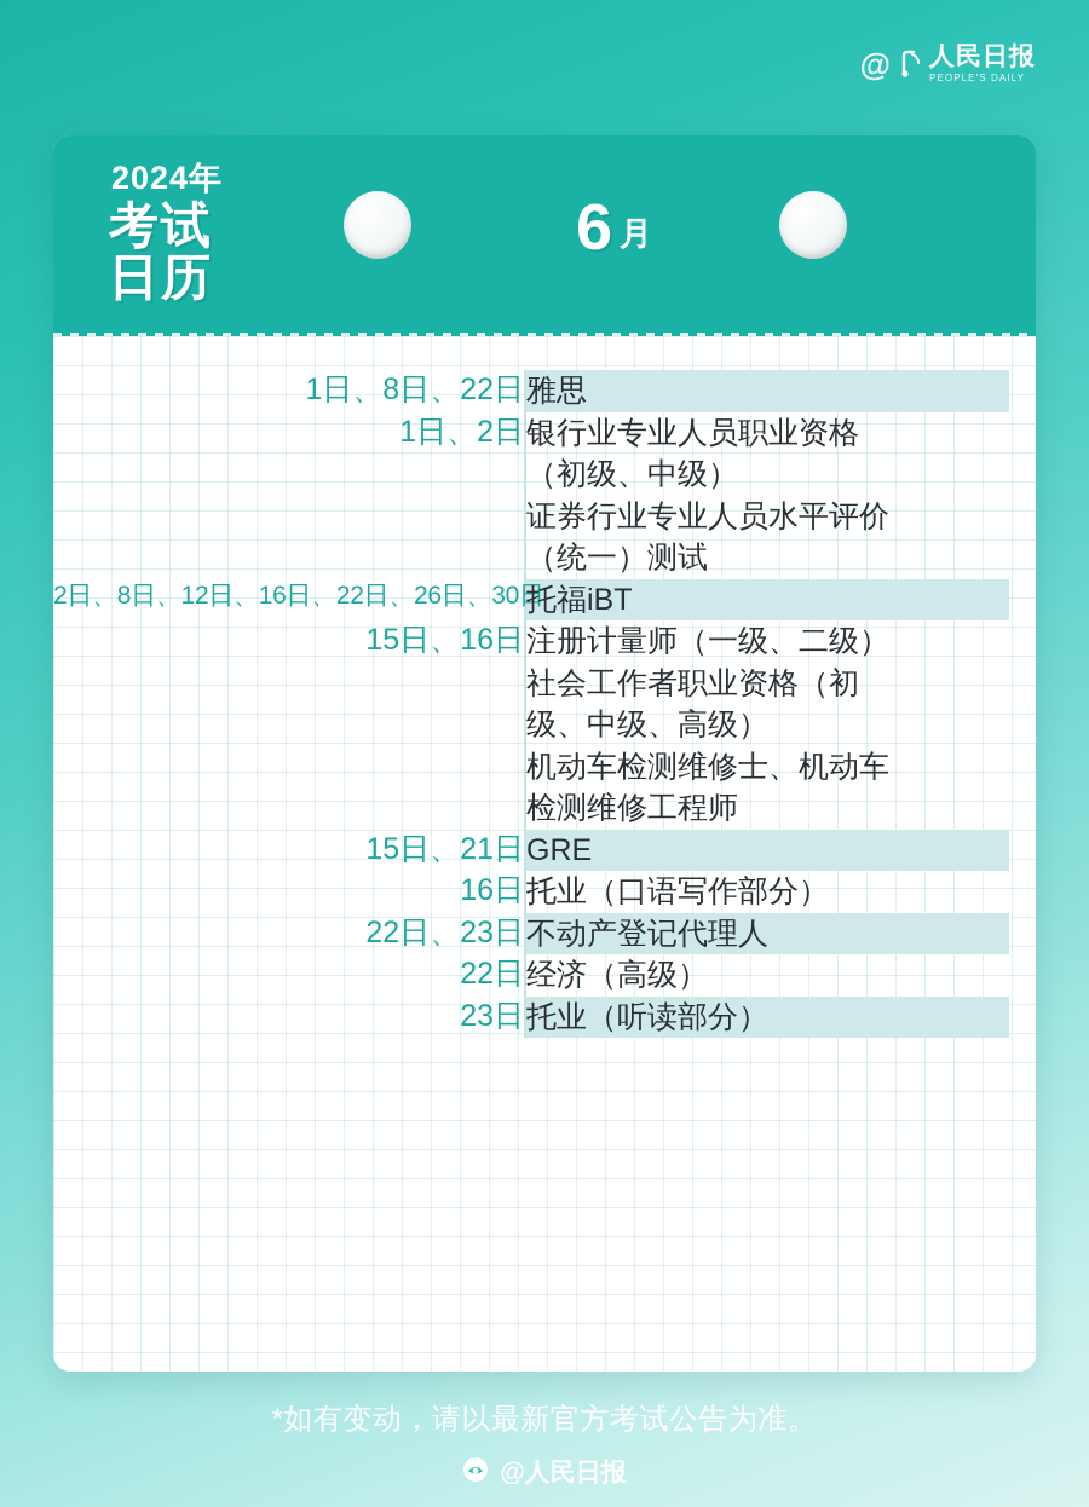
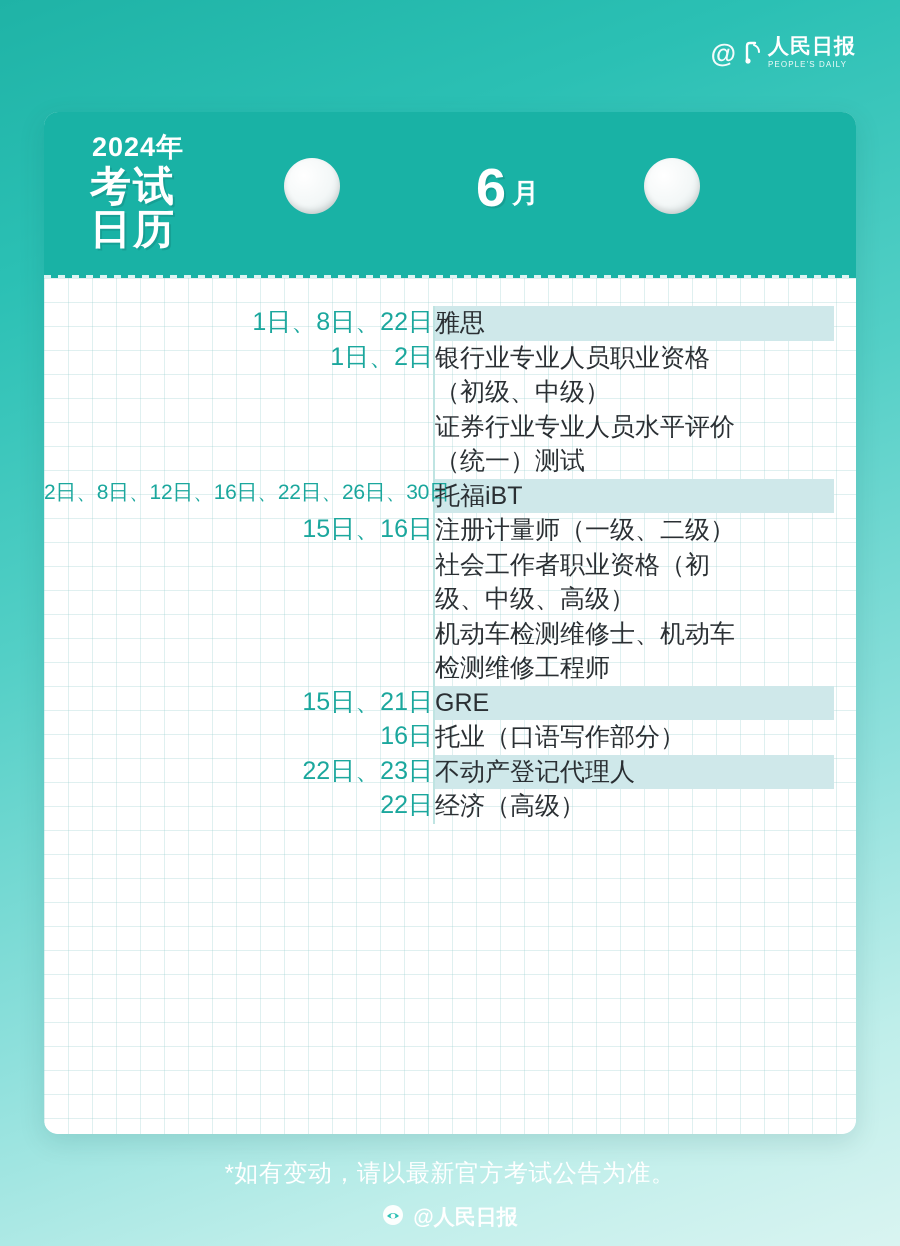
  @
  人民日报
  PEOPLE'S DAILY
  2024年
  考试
  日历
  6
  月
  1日、8日、22日	雅思
  1日、2日	银行业专业人员职业资格（初级、中级）
  	证券行业专业人员水平评价（统一）测试
  2日、8日、12日、16日、22日、26日、30	托福iBT
  15日、16日	注册计量师（一级、二级）
  	社会工作者职业资格（初级、中级、高级）
  	机动车检测维修士、机动车检测维修工程师
  15日、21日	GRE
  16日	托业（口语写作部分）
  22日、23日	不动产登记代理人
  22日	经济（高级）
- 23日	托业（听读部分）
  *如有变动，请以最新官方考试公告为准。
  @人民日报
